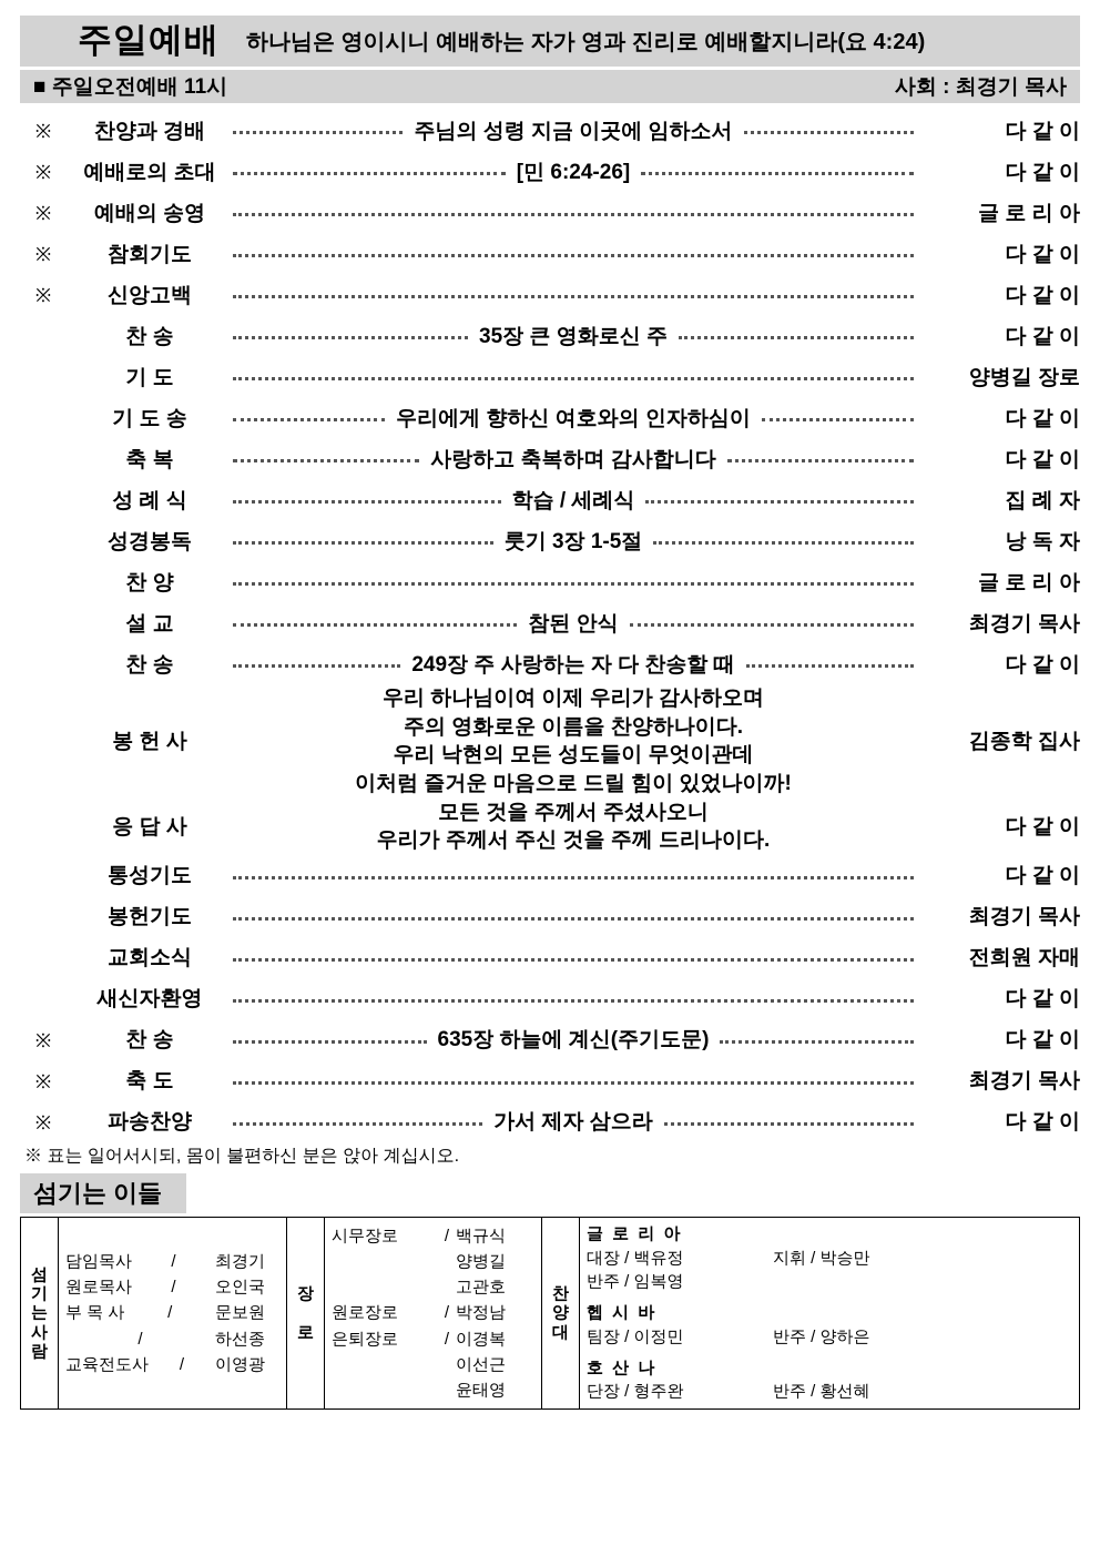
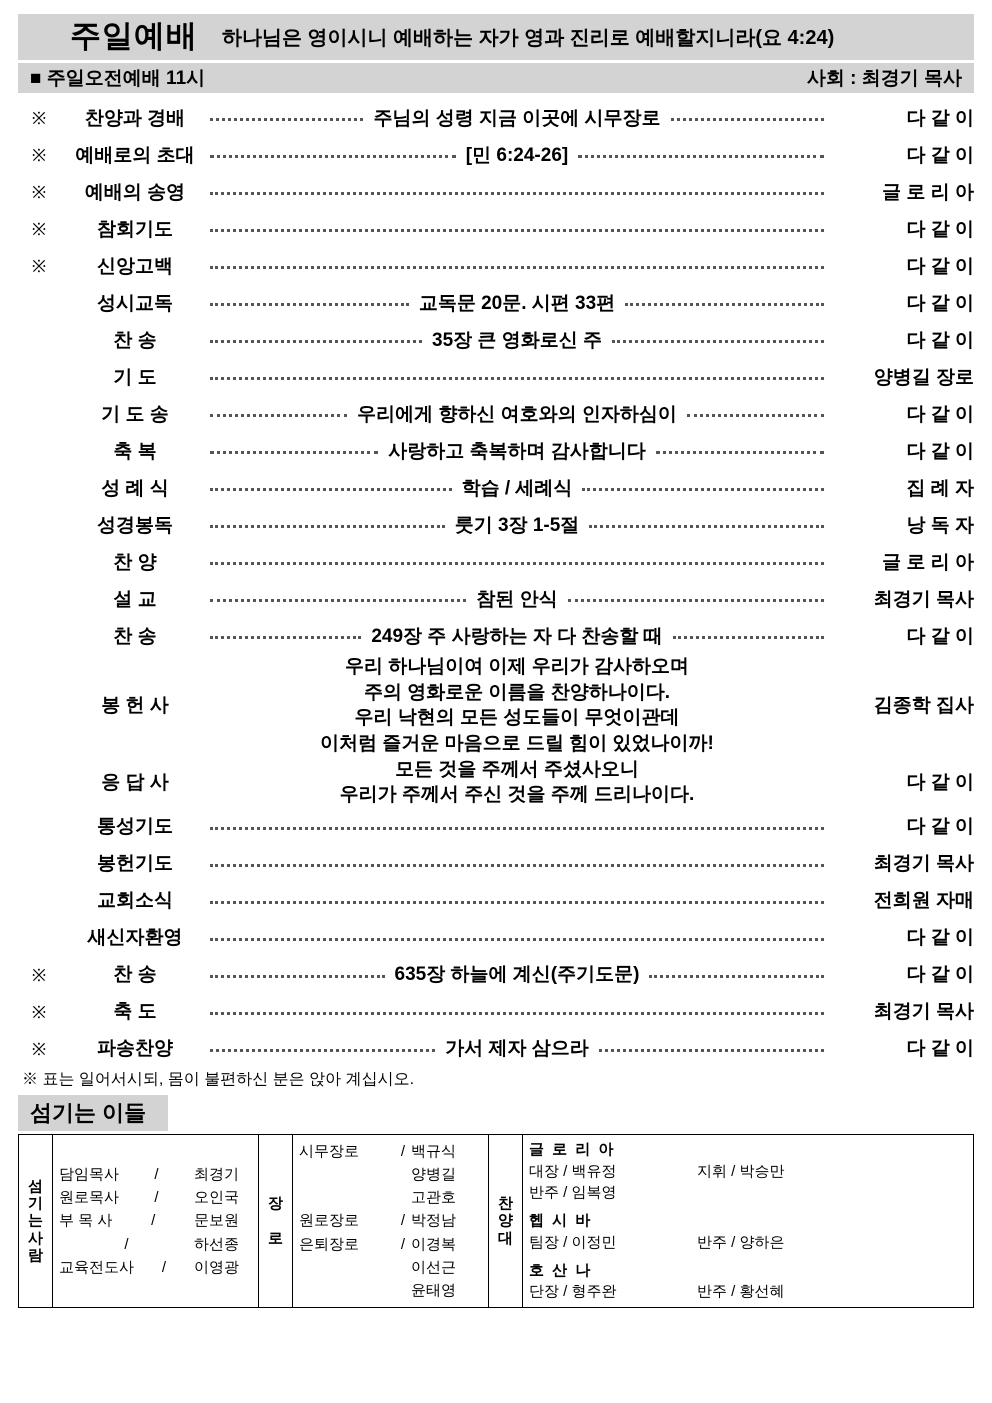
  주일예배
  하나님은 영이시니 예배하는 자가 영과 진리로 예배할지니라(요 4:24)
  ■ 주일오전예배 11시
  사회 : 최경기 목사
- ※	찬양과 경배	주님의 성령 지금 이곳에 임하소서	다 같 이
+ ※	찬양과 경배	주님의 성령 지금 이곳에 시무장로	다 같 이
  ※	예배로의 초대	[민 6:24-26]	다 같 이
  ※	예배의 송영		글 로 리 아
  ※	참회기도		다 같 이
  ※	신앙고백		다 같 이
+ 	성시교독	교독문 20문. 시편 33편	다 같 이
  	찬 송	35장 큰 영화로신 주	다 같 이
  	기 도		양병길 장로
  	기 도 송	우리에게 향하신 여호와의 인자하심이	다 같 이
  	축 복	사랑하고 축복하며 감사합니다	다 같 이
  	성 례 식	학습 / 세례식	집 례 자
  	성경봉독	룻기 3장 1-5절	낭 독 자
  	찬 양		글 로 리 아
  	설 교	참된 안식	최경기 목사
  	찬 송	249장 주 사랑하는 자 다 찬송할 때	다 같 이
  	봉 헌 사	우리 하나님이여 이제 우리가 감사하오며 주의 영화로운 이름을 찬양하나이다. 우리 낙현의 모든 성도들이 무엇이관데 이처럼 즐거운 마음으로 드릴 힘이 있었나이까!	김종학 집사
  	응 답 사	모든 것을 주께서 주셨사오니 우리가 주께서 주신 것을 주께 드리나이다.	다 같 이
  	통성기도		다 같 이
  	봉헌기도		최경기 목사
  	교회소식		전희원 자매
  	새신자환영		다 같 이
  ※	찬 송	635장 하늘에 계신(주기도문)	다 같 이
  ※	축 도		최경기 목사
  ※	파송찬양	가서 제자 삼으라	다 같 이
  ※ 표는 일어서시되, 몸이 불편하신 분은 앉아 계십시오.
  섬기는 이들
  섬 기 는 사 람	담임목사 / 최경기 원로목사 / 오인국 부 목 사 / 문보원 / 하선종 교육전도사 / 이영광	장 로	시무장로 / 백규식 양병길 고관호 원로장로 / 박정남 은퇴장로 / 이경복 이선근 윤태영	찬 양 대	글 로 리 아 대장 / 백유정 반주 / 임복영 지휘 / 박승만 헵 시 바 팀장 / 이정민 반주 / 양하은 호 산 나 단장 / 형주완 반주 / 황선혜
